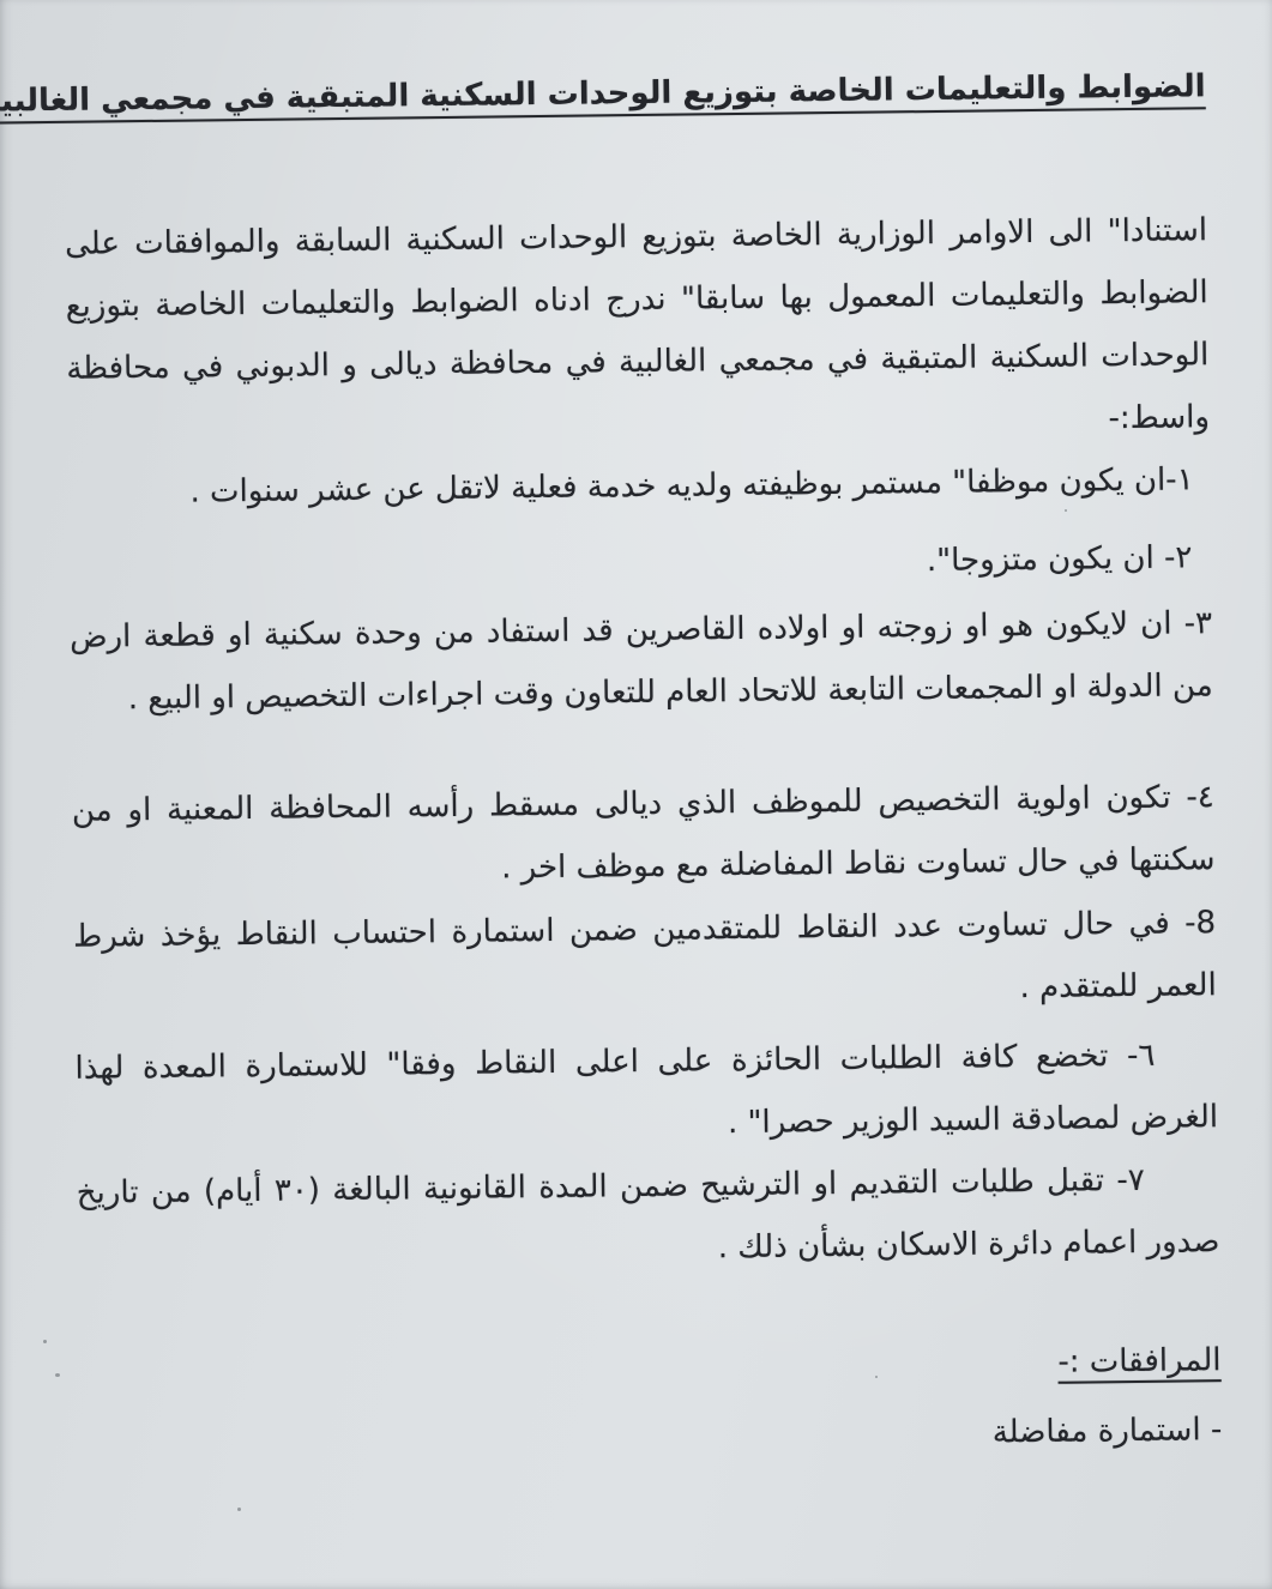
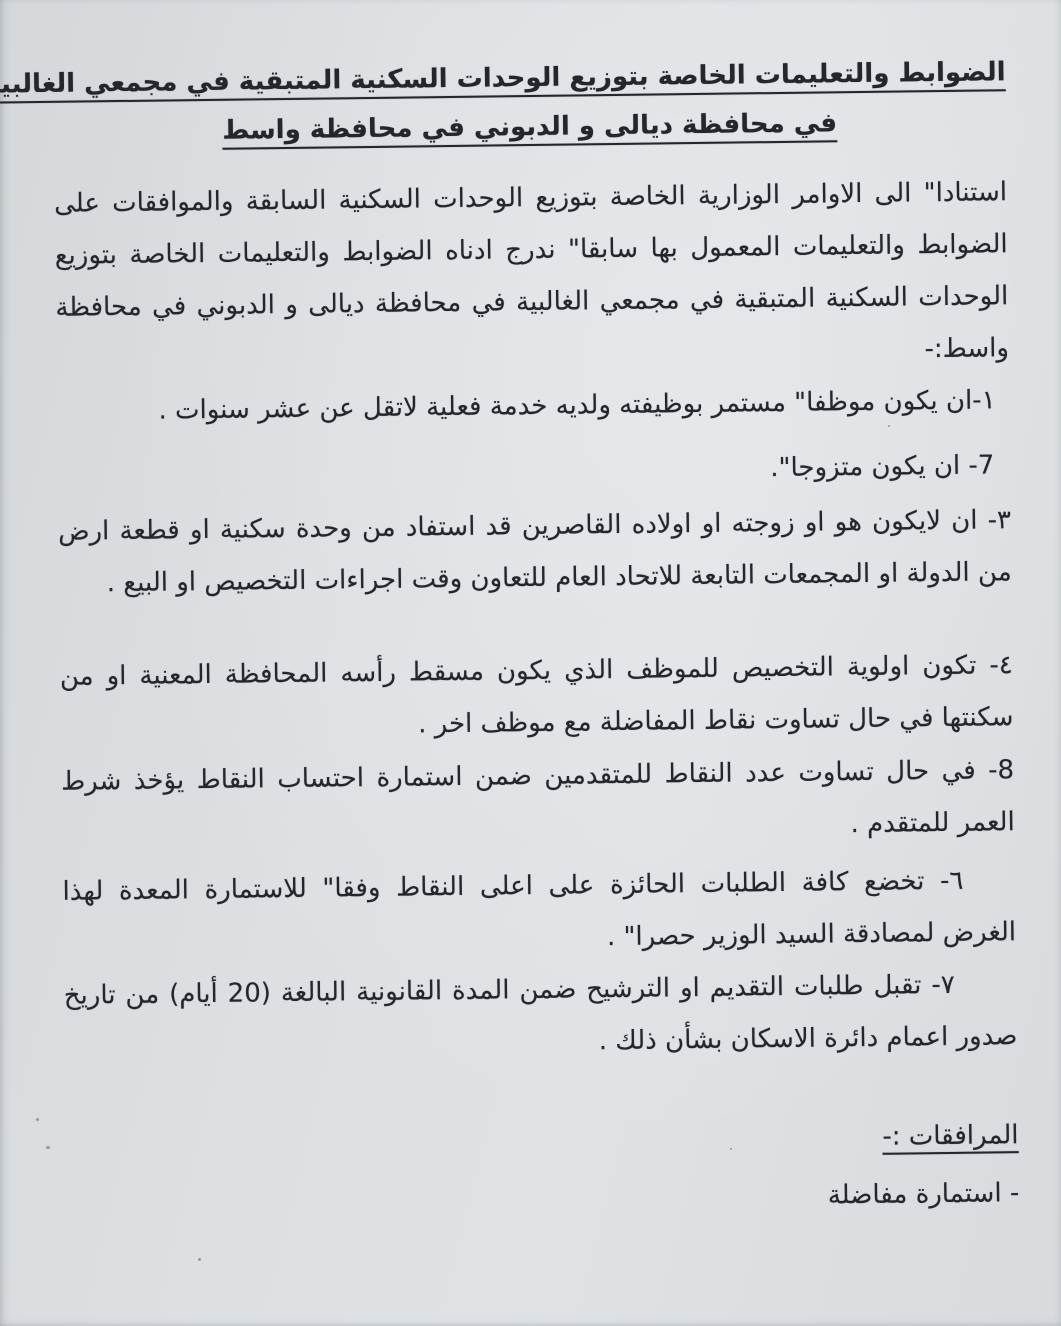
  الضوابط والتعليمات الخاصة بتوزيع الوحدات السكنية المتبقية في مجمعي الغالبي
+ في محافظة ديالى و الدبوني في محافظة واسط
  استنادا" الى الاوامر الوزارية الخاصة بتوزيع الوحدات السكنية السابقة والموافقات على الضوابط والتعليمات المعمول بها سابقا" ندرج ادناه الضوابط والتعليمات الخاصة بتوزيع الوحدات السكنية المتبقية في مجمعي الغالبية في محافظة ديالى و الدبوني في محافظة واسط:-
  ١-ان يكون موظفا" مستمر بوظيفته ولديه خدمة فعلية لاتقل عن عشر سنوات .
- ٢- ان يكون متزوجا".
+ 7- ان يكون متزوجا".
  ٣- ان لايكون هو او زوجته او اولاده القاصرين قد استفاد من وحدة سكنية او قطعة ارض من الدولة او المجمعات التابعة للاتحاد العام للتعاون وقت اجراءات التخصيص او البيع .
- ٤- تكون اولوية التخصيص للموظف الذي ديالى مسقط رأسه المحافظة المعنية او من سكنتها في حال تساوت نقاط المفاضلة مع موظف اخر .
+ ٤- تكون اولوية التخصيص للموظف الذي يكون مسقط رأسه المحافظة المعنية او من سكنتها في حال تساوت نقاط المفاضلة مع موظف اخر .
  8- في حال تساوت عدد النقاط للمتقدمين ضمن استمارة احتساب النقاط يؤخذ شرط العمر للمتقدم .
  ٦- تخضع كافة الطلبات الحائزة على اعلى النقاط وفقا" للاستمارة المعدة لهذا الغرض لمصادقة السيد الوزير حصرا" .
- ٧- تقبل طلبات التقديم او الترشيح ضمن المدة القانونية البالغة (٣٠ أيام) من تاريخ صدور اعمام دائرة الاسكان بشأن ذلك .
+ ٧- تقبل طلبات التقديم او الترشيح ضمن المدة القانونية البالغة (20 أيام) من تاريخ صدور اعمام دائرة الاسكان بشأن ذلك .
  المرافقات :-
  - استمارة مفاضلة
